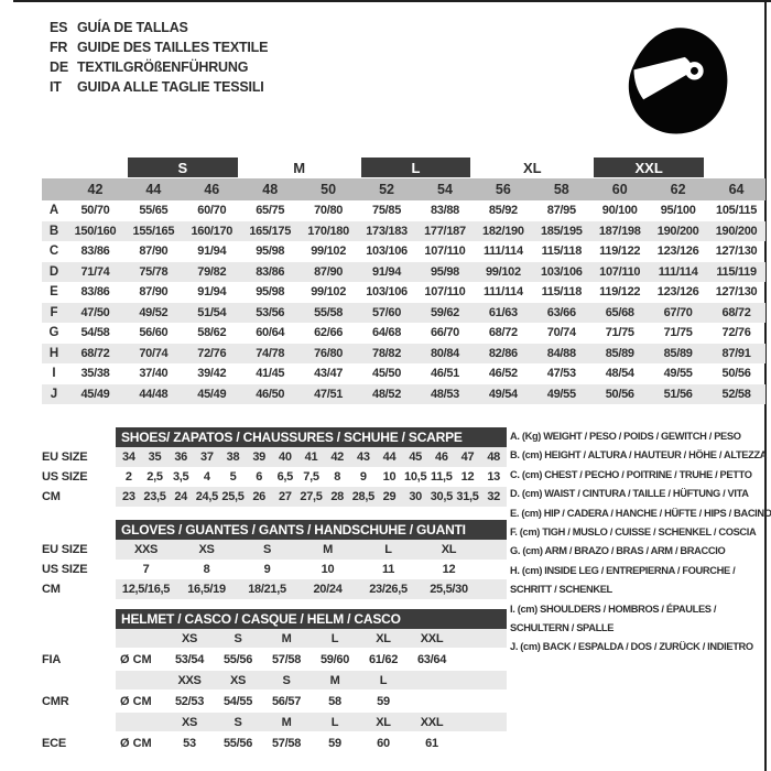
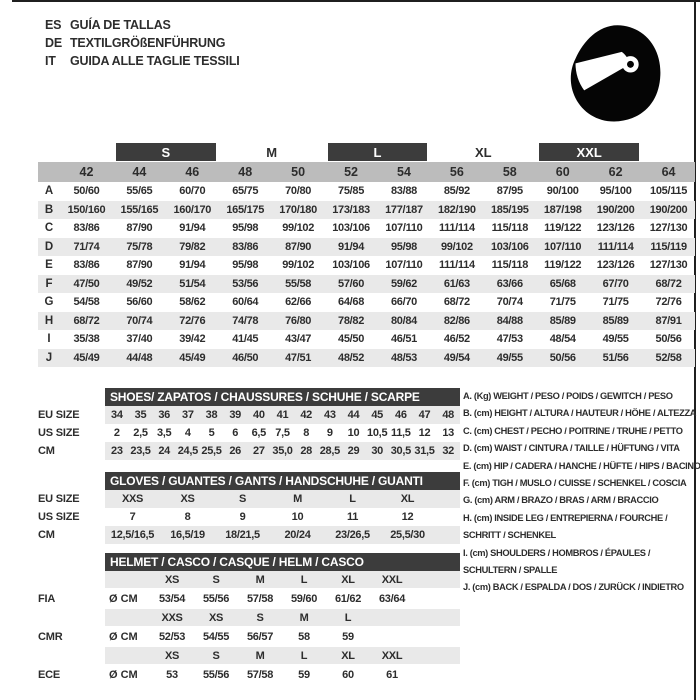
  ES
  GUÍA DE TALLAS
- FR
- GUIDE DES TAILLES TEXTILE
  DE
  TEXTILGRÖßENFÜHRUNG
  IT
  GUIDA ALLE TAGLIE TESSILI
  S
  M
  L
  XL
  XXL
  42
  44
  46
  48
  50
  52
  54
  56
  58
  60
  62
  64
  A
- 50/70
+ 50/60
  55/65
  60/70
  65/75
  70/80
  75/85
  83/88
  85/92
  87/95
  90/100
  95/100
  105/115
  B
  150/160
  155/165
  160/170
  165/175
  170/180
  173/183
  177/187
  182/190
  185/195
  187/198
  190/200
  190/200
  C
  83/86
  87/90
  91/94
  95/98
  99/102
  103/106
  107/110
  111/114
  115/118
  119/122
  123/126
  127/130
  D
  71/74
  75/78
  79/82
  83/86
  87/90
  91/94
  95/98
  99/102
  103/106
  107/110
  111/114
  115/119
  E
  83/86
  87/90
  91/94
  95/98
  99/102
  103/106
  107/110
  111/114
  115/118
  119/122
  123/126
  127/130
  F
  47/50
  49/52
  51/54
  53/56
  55/58
  57/60
  59/62
  61/63
  63/66
  65/68
  67/70
  68/72
  G
  54/58
  56/60
  58/62
  60/64
  62/66
  64/68
  66/70
  68/72
  70/74
  71/75
  71/75
  72/76
  H
  68/72
  70/74
  72/76
  74/78
  76/80
  78/82
  80/84
  82/86
  84/88
  85/89
  85/89
  87/91
  I
  35/38
  37/40
  39/42
  41/45
  43/47
  45/50
  46/51
  46/52
  47/53
  48/54
  49/55
  50/56
  J
  45/49
  44/48
  45/49
  46/50
  47/51
  48/52
  48/53
  49/54
  49/55
  50/56
  51/56
  52/58
  SHOES/ ZAPATOS / CHAUSSURES / SCHUHE / SCARPE
  EU SIZE
  34
  35
  36
  37
  38
  39
  40
  41
  42
  43
  44
  45
  46
  47
  48
  US SIZE
  2
  2,5
  3,5
  4
  5
  6
  6,5
  7,5
  8
  9
  10
  10,5
  11,5
  12
  13
  CM
  23
  23,5
  24
  24,5
  25,5
  26
  27
- 27,5
+ 35,0
  28
  28,5
  29
  30
  30,5
  31,5
  32
  GLOVES / GUANTES / GANTS / HANDSCHUHE / GUANTI
  EU SIZE
  XXS
  XS
  S
  M
  L
  XL
  US SIZE
  7
  8
  9
  10
  11
  12
  CM
  12,5/16,5
  16,5/19
  18/21,5
  20/24
  23/26,5
  25,5/30
  HELMET / CASCO / CASQUE / HELM / CASCO
  XS
  S
  M
  L
  XL
  XXL
  FIA
  Ø CM
  53/54
  55/56
  57/58
  59/60
  61/62
  63/64
  XXS
  XS
  S
  M
  L
  CMR
  Ø CM
  52/53
  54/55
  56/57
  58
  59
  XS
  S
  M
  L
  XL
  XXL
  ECE
  Ø CM
  53
  55/56
  57/58
  59
  60
  61
  A. (Kg) WEIGHT / PESO / POIDS / GEWITCH / PESO
  B. (cm) HEIGHT / ALTURA / HAUTEUR / HÖHE / ALTEZZA
  C. (cm) CHEST / PECHO / POITRINE / TRUHE / PETTO
  D. (cm) WAIST / CINTURA / TAILLE / HÜFTUNG / VITA
  E. (cm) HIP / CADERA / HANCHE / HÜFTE / HIPS / BACINO
  F. (cm) TIGH / MUSLO / CUISSE / SCHENKEL / COSCIA
  G. (cm) ARM / BRAZO / BRAS / ARM / BRACCIO
  H. (cm) INSIDE LEG / ENTREPIERNA / FOURCHE / SCHRITT / SCHENKEL
  I. (cm) SHOULDERS / HOMBROS / ÉPAULES / SCHULTERN / SPALLE
  J. (cm) BACK / ESPALDA / DOS / ZURÜCK / INDIETRO
